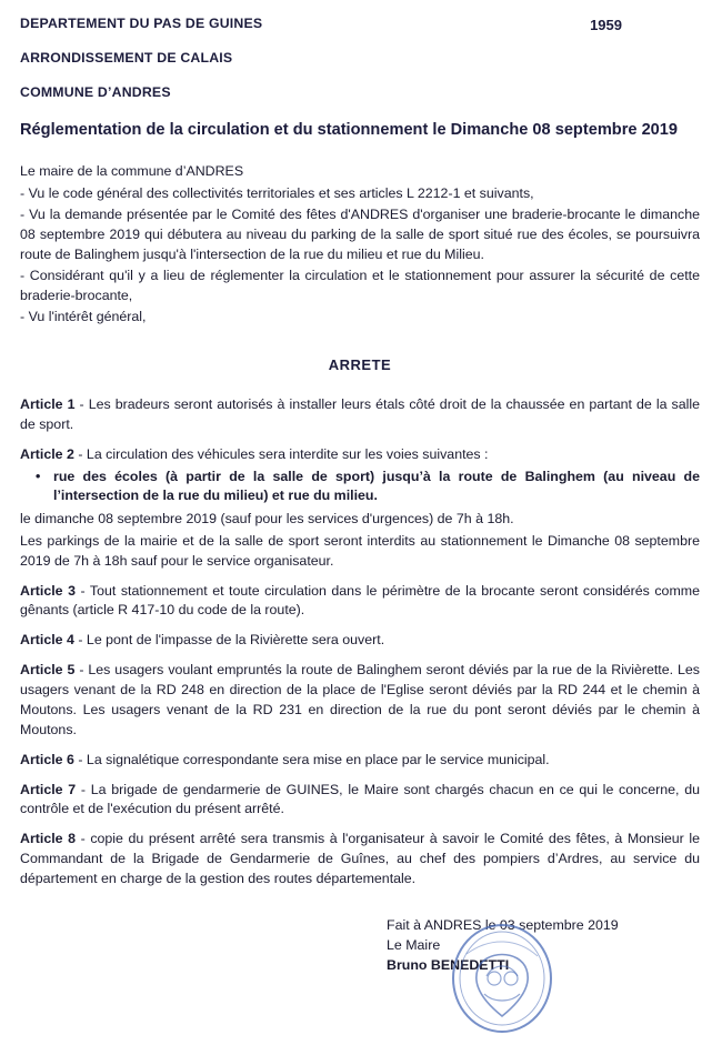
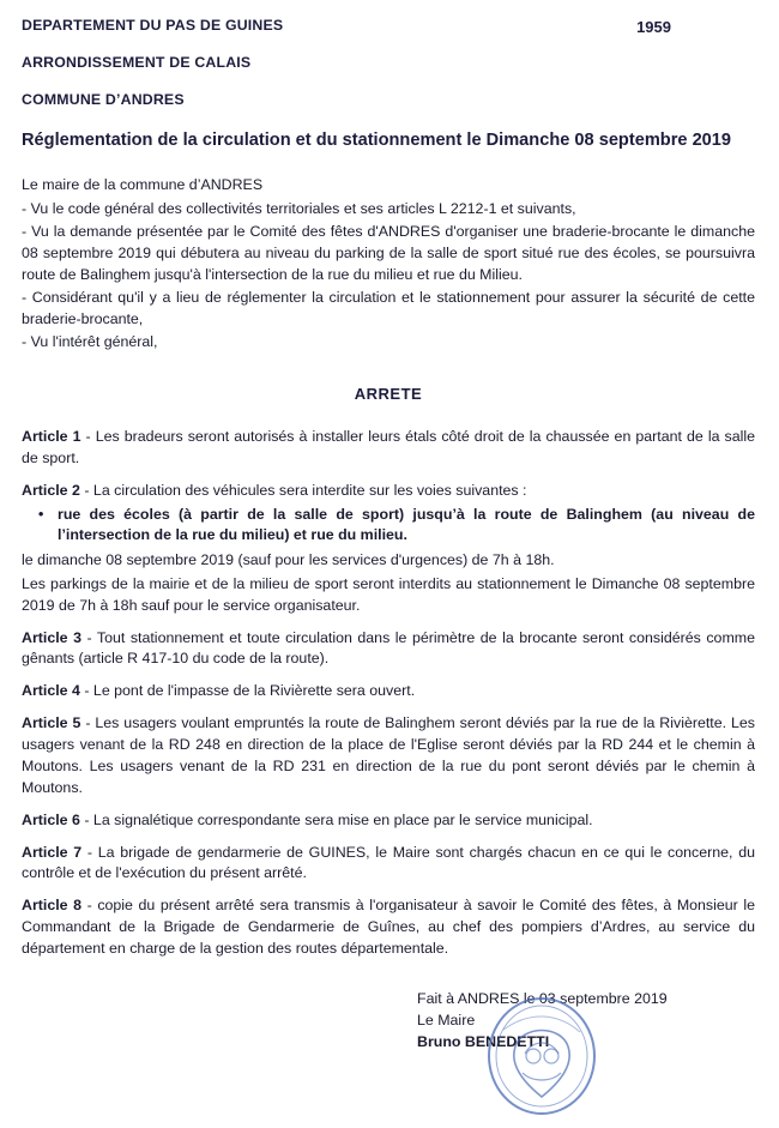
  DEPARTEMENT DU PAS DE GUINES
  1959
  ARRONDISSEMENT DE CALAIS
  COMMUNE D’ANDRES
  Réglementation de la circulation et du stationnement le Dimanche 08 septembre 2019
  Le maire de la commune d’ANDRES
  - Vu le code général des collectivités territoriales et ses articles L 2212-1 et suivants,
  - Vu la demande présentée par le Comité des fêtes d'ANDRES d'organiser une braderie-brocante le dimanche 08 septembre 2019 qui débutera au niveau du parking de la salle de sport situé rue des écoles, se poursuivra route de Balinghem jusqu'à l'intersection de la rue du milieu et rue du Milieu.
  - Considérant qu'il y a lieu de réglementer la circulation et le stationnement pour assurer la sécurité de cette braderie-brocante,
  - Vu l'intérêt général,
  ARRETE
  Article 1 - Les bradeurs seront autorisés à installer leurs étals côté droit de la chaussée en partant de la salle de sport.
  Article 2 - La circulation des véhicules sera interdite sur les voies suivantes :
  rue des écoles (à partir de la salle de sport) jusqu’à la route de Balinghem (au niveau de l’intersection de la rue du milieu) et rue du milieu.
  le dimanche 08 septembre 2019 (sauf pour les services d'urgences) de 7h à 18h.
- Les parkings de la mairie et de la salle de sport seront interdits au stationnement le Dimanche 08 septembre 2019 de 7h à 18h sauf pour le service organisateur.
+ Les parkings de la mairie et de la milieu de sport seront interdits au stationnement le Dimanche 08 septembre 2019 de 7h à 18h sauf pour le service organisateur.
  Article 3 - Tout stationnement et toute circulation dans le périmètre de la brocante seront considérés comme gênants (article R 417-10 du code de la route).
  Article 4 - Le pont de l'impasse de la Rivièrette sera ouvert.
  Article 5 - Les usagers voulant empruntés la route de Balinghem seront déviés par la rue de la Rivièrette. Les usagers venant de la RD 248 en direction de la place de l'Eglise seront déviés par la RD 244 et le chemin à Moutons. Les usagers venant de la RD 231 en direction de la rue du pont seront déviés par le chemin à Moutons.
  Article 6 - La signalétique correspondante sera mise en place par le service municipal.
  Article 7 - La brigade de gendarmerie de GUINES, le Maire sont chargés chacun en ce qui le concerne, du contrôle et de l'exécution du présent arrêté.
  Article 8 - copie du présent arrêté sera transmis à l'organisateur à savoir le Comité des fêtes, à Monsieur le Commandant de la Brigade de Gendarmerie de Guînes, au chef des pompiers d’Ardres, au service du département en charge de la gestion des routes départementale.
  Fait à ANDRES le 03 septembre 2019
  Le Maire
  Bruno BENEDETTI
